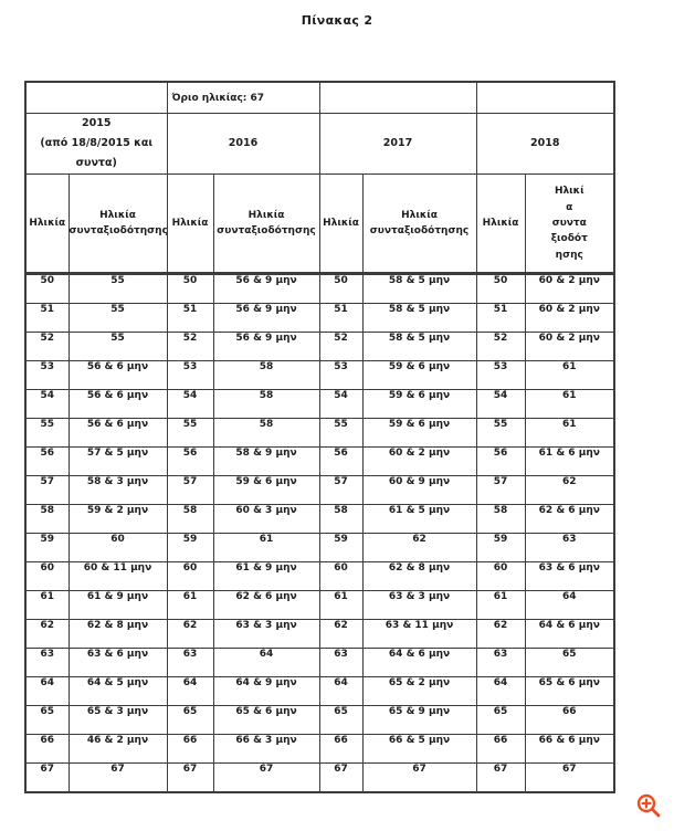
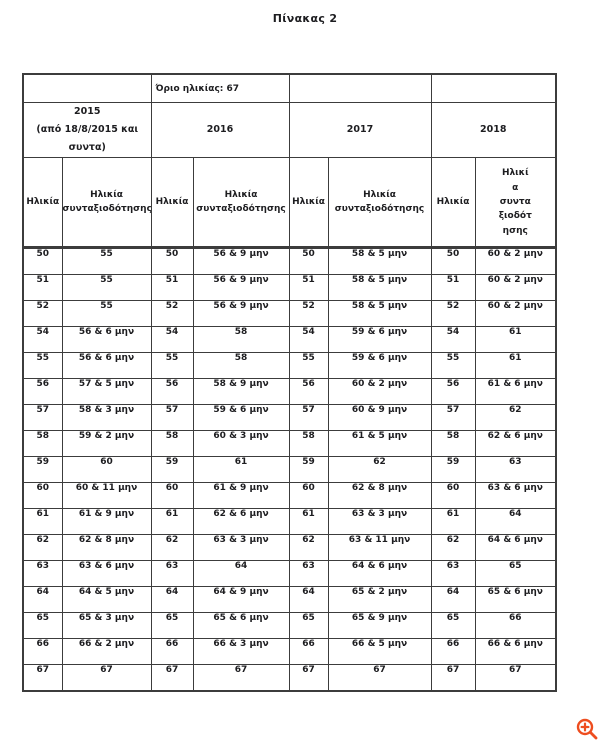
  Πίνακας 2
  	Όριο ηλικίας: 67
  2015 (από 18/8/2015 και συντα)	2016	2017	2018
  Ηλικία	Ηλικία συνταξιοδότησης	Ηλικία	Ηλικία συνταξιοδότησης	Ηλικία	Ηλικία συνταξιοδότησης	Ηλικία	Ηλικί α συντα ξιοδότ ησης
  50	55	50	56 & 9 μην	50	58 & 5 μην	50	60 & 2 μην
  51	55	51	56 & 9 μην	51	58 & 5 μην	51	60 & 2 μην
  52	55	52	56 & 9 μην	52	58 & 5 μην	52	60 & 2 μην
- 53	56 & 6 μην	53	58	53	59 & 6 μην	53	61
  54	56 & 6 μην	54	58	54	59 & 6 μην	54	61
  55	56 & 6 μην	55	58	55	59 & 6 μην	55	61
  56	57 & 5 μην	56	58 & 9 μην	56	60 & 2 μην	56	61 & 6 μην
  57	58 & 3 μην	57	59 & 6 μην	57	60 & 9 μην	57	62
  58	59 & 2 μην	58	60 & 3 μην	58	61 & 5 μην	58	62 & 6 μην
  59	60	59	61	59	62	59	63
  60	60 & 11 μην	60	61 & 9 μην	60	62 & 8 μην	60	63 & 6 μην
  61	61 & 9 μην	61	62 & 6 μην	61	63 & 3 μην	61	64
  62	62 & 8 μην	62	63 & 3 μην	62	63 & 11 μην	62	64 & 6 μην
  63	63 & 6 μην	63	64	63	64 & 6 μην	63	65
  64	64 & 5 μην	64	64 & 9 μην	64	65 & 2 μην	64	65 & 6 μην
  65	65 & 3 μην	65	65 & 6 μην	65	65 & 9 μην	65	66
- 66	46 & 2 μην	66	66 & 3 μην	66	66 & 5 μην	66	66 & 6 μην
+ 66	66 & 2 μην	66	66 & 3 μην	66	66 & 5 μην	66	66 & 6 μην
  67	67	67	67	67	67	67	67
